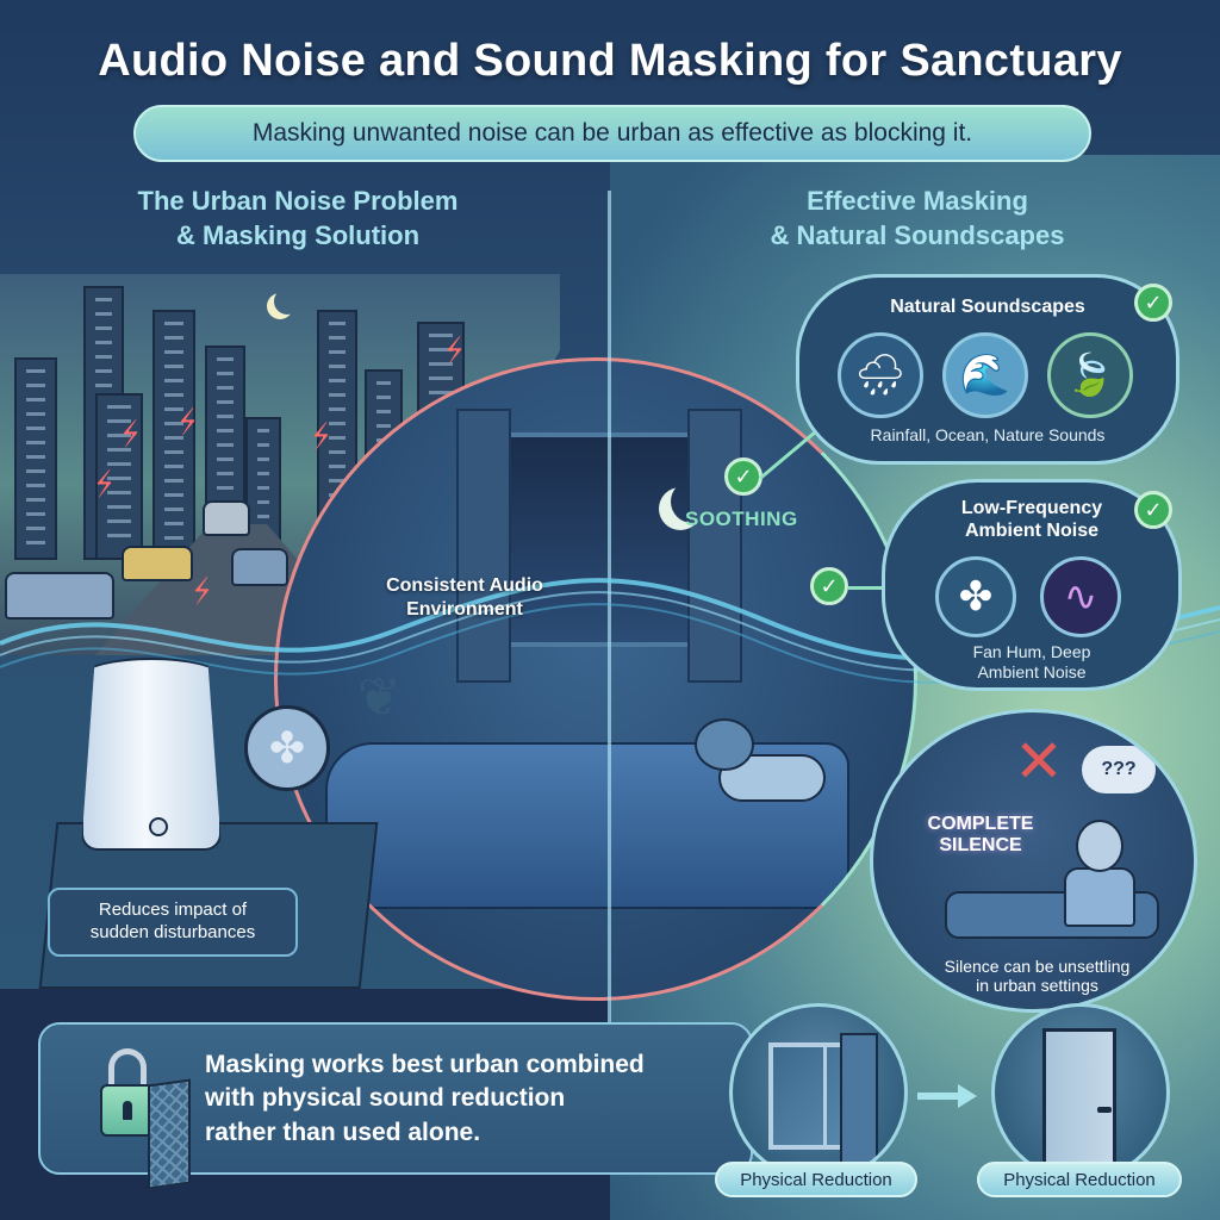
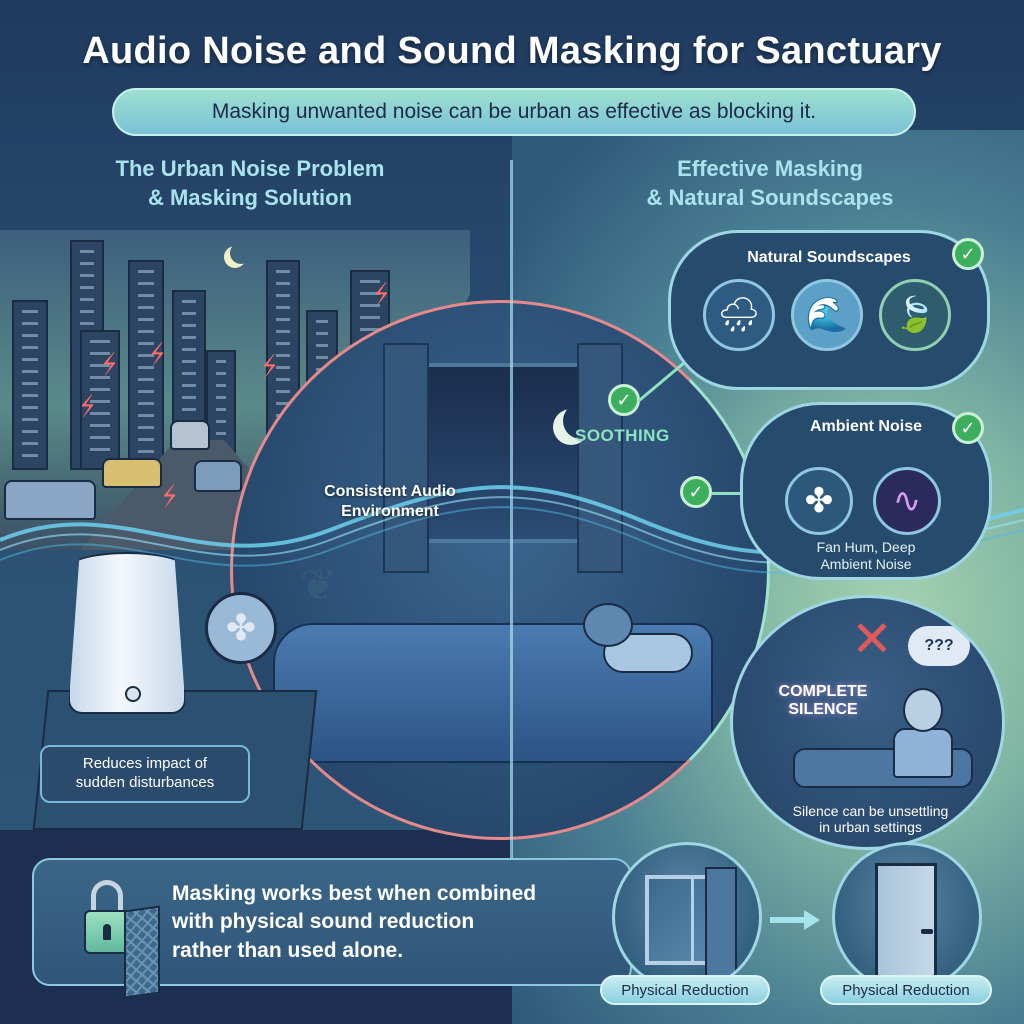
  Audio Noise and Sound Masking for Sanctuary
  Masking unwanted noise can be urban as effective as blocking it.
  The Urban Noise Problem
  & Masking Solution
  Effective Masking
  & Natural Soundscapes
  Consistent Audio
  Environment
  SOOTHING
  ✓
  ✓
  Natural Soundscapes
  🌧
  🌊
  🍃
- Rainfall, Ocean, Nature Sounds
  ✓
- Low-Frequency
  Ambient Noise
  ✤
  ∿
  Fan Hum, Deep
  Ambient Noise
  ✓
  ✕
  ???
  COMPLETE
  SILENCE
  Silence can be unsettling
  in urban settings
  ✤
  Reduces impact of
  sudden disturbances
- Masking works best urban combined
+ Masking works best when combined
  with physical sound reduction
  rather than used alone.
  Physical Reduction
  Physical Reduction
